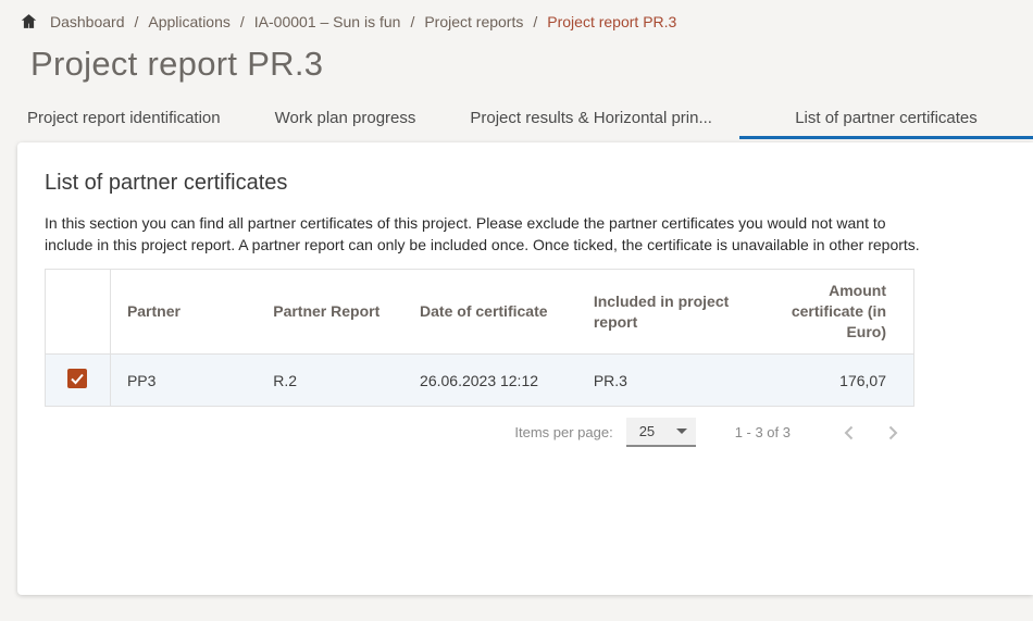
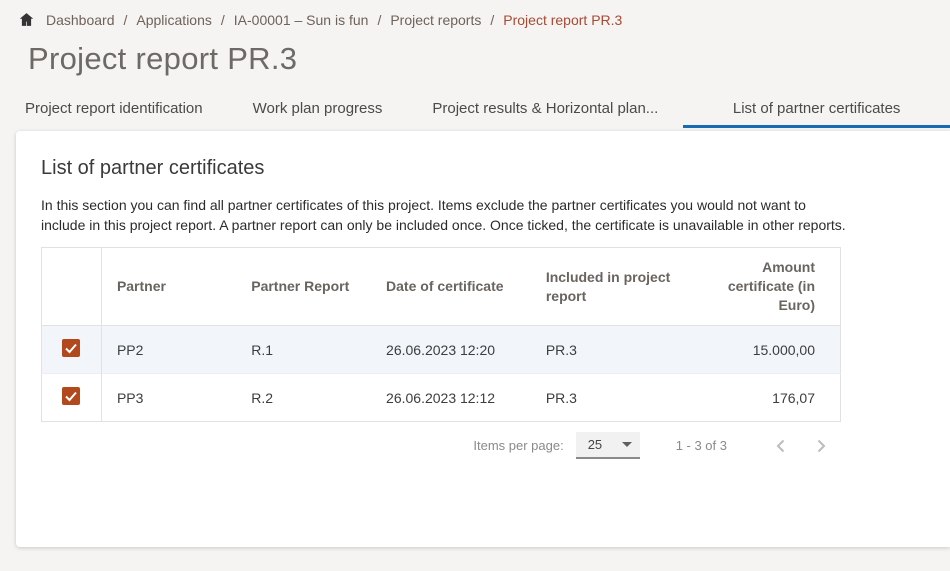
  Dashboard
  /
  Applications
  /
  IA-00001 – Sun is fun
  /
  Project reports
  /
  Project report PR.3
  Project report PR.3
  Project report identification
  Work plan progress
- Project results & Horizontal prin...
+ Project results & Horizontal plan...
  List of partner certificates
  List of partner certificates
- In this section you can find all partner certificates of this project. Please exclude the partner certificates you would not want to include in this project report. A partner report can only be included once. Once ticked, the certificate is unavailable in other reports.
+ In this section you can find all partner certificates of this project. Items exclude the partner certificates you would not want to include in this project report. A partner report can only be included once. Once ticked, the certificate is unavailable in other reports.
  	Partner	Partner Report	Date of certificate	Included in project report	Amount certificate (in Euro)
+ 	PP2	R.1	26.06.2023 12:20	PR.3	15.000,00
  	PP3	R.2	26.06.2023 12:12	PR.3	176,07
  Items per page:
  25
  1 - 3 of 3
